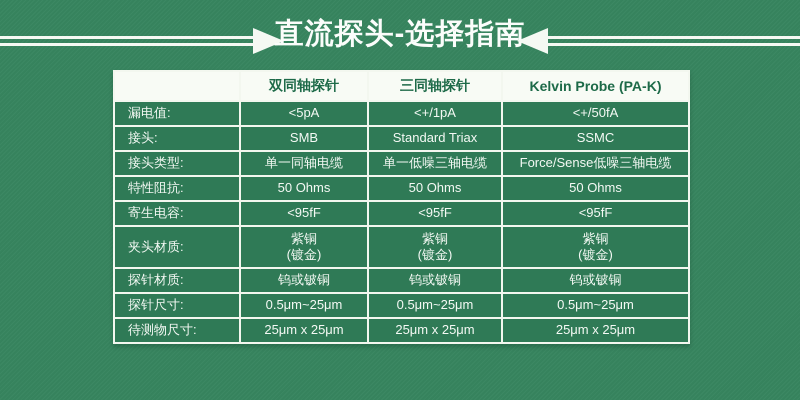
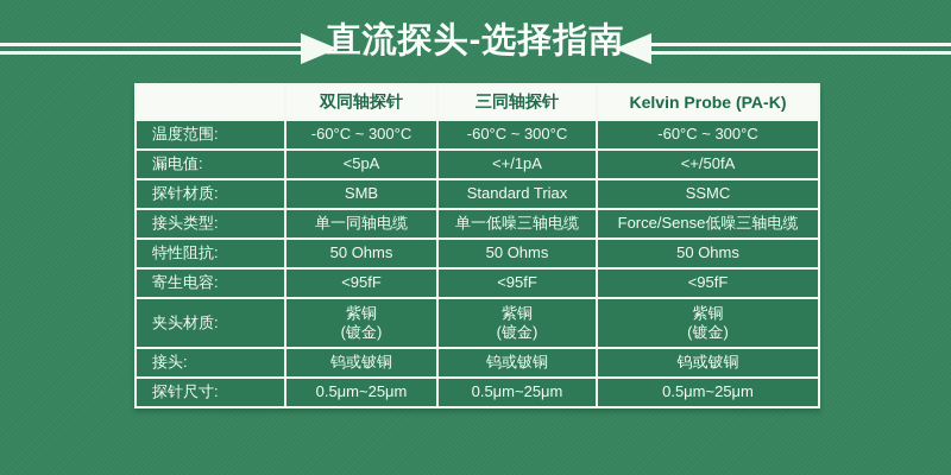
  直流探头-选择指南
  	双同轴探针	三同轴探针	Kelvin Probe (PA-K)
+ 温度范围:	-60°C ~ 300°C	-60°C ~ 300°C	-60°C ~ 300°C
  漏电值:	<5pA	<+/1pA	<+/50fA
- 接头:	SMB	Standard Triax	SSMC
+ 探针材质:	SMB	Standard Triax	SSMC
  接头类型:	单一同轴电缆	单一低噪三轴电缆	Force/Sense低噪三轴电缆
  特性阻抗:	50 Ohms	50 Ohms	50 Ohms
  寄生电容:	<95fF	<95fF	<95fF
  夹头材质:	紫铜 (镀金)	紫铜 (镀金)	紫铜 (镀金)
- 探针材质:	钨或铍铜	钨或铍铜	钨或铍铜
+ 接头:	钨或铍铜	钨或铍铜	钨或铍铜
  探针尺寸:	0.5μm~25μm	0.5μm~25μm	0.5μm~25μm
- 待测物尺寸:	25μm x 25μm	25μm x 25μm	25μm x 25μm
